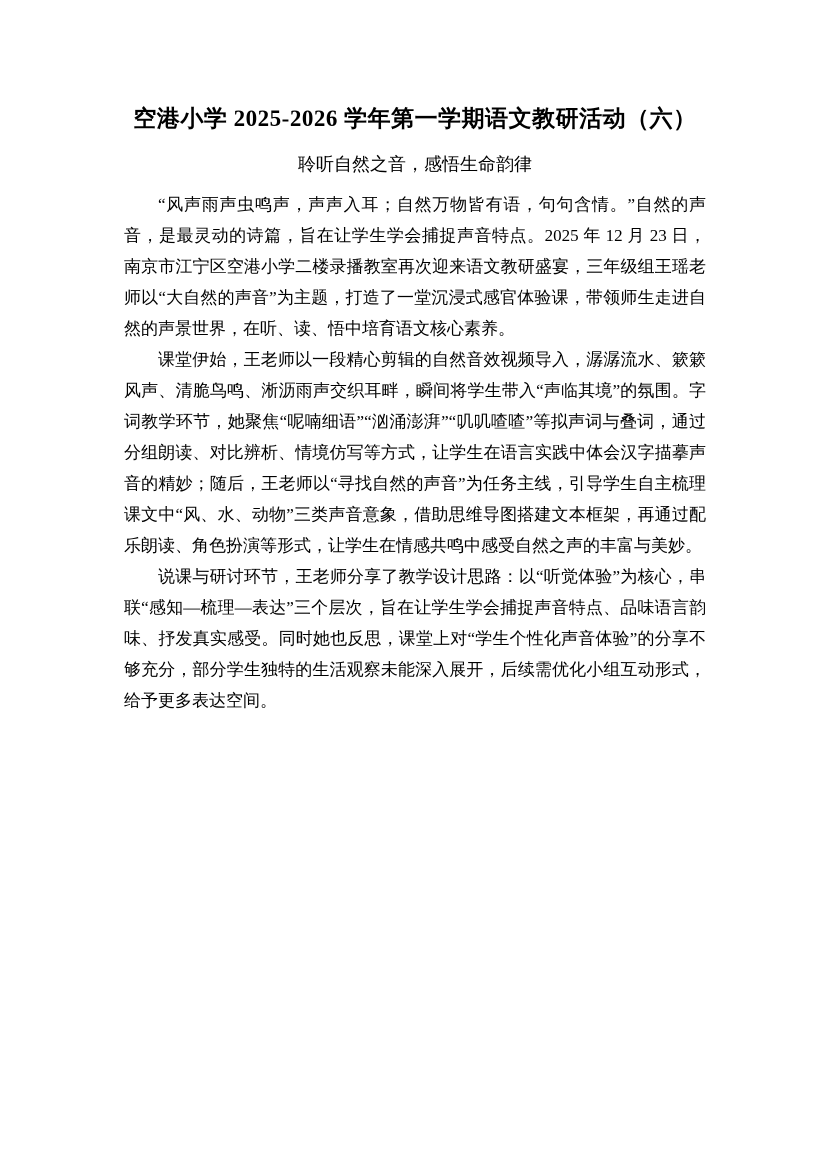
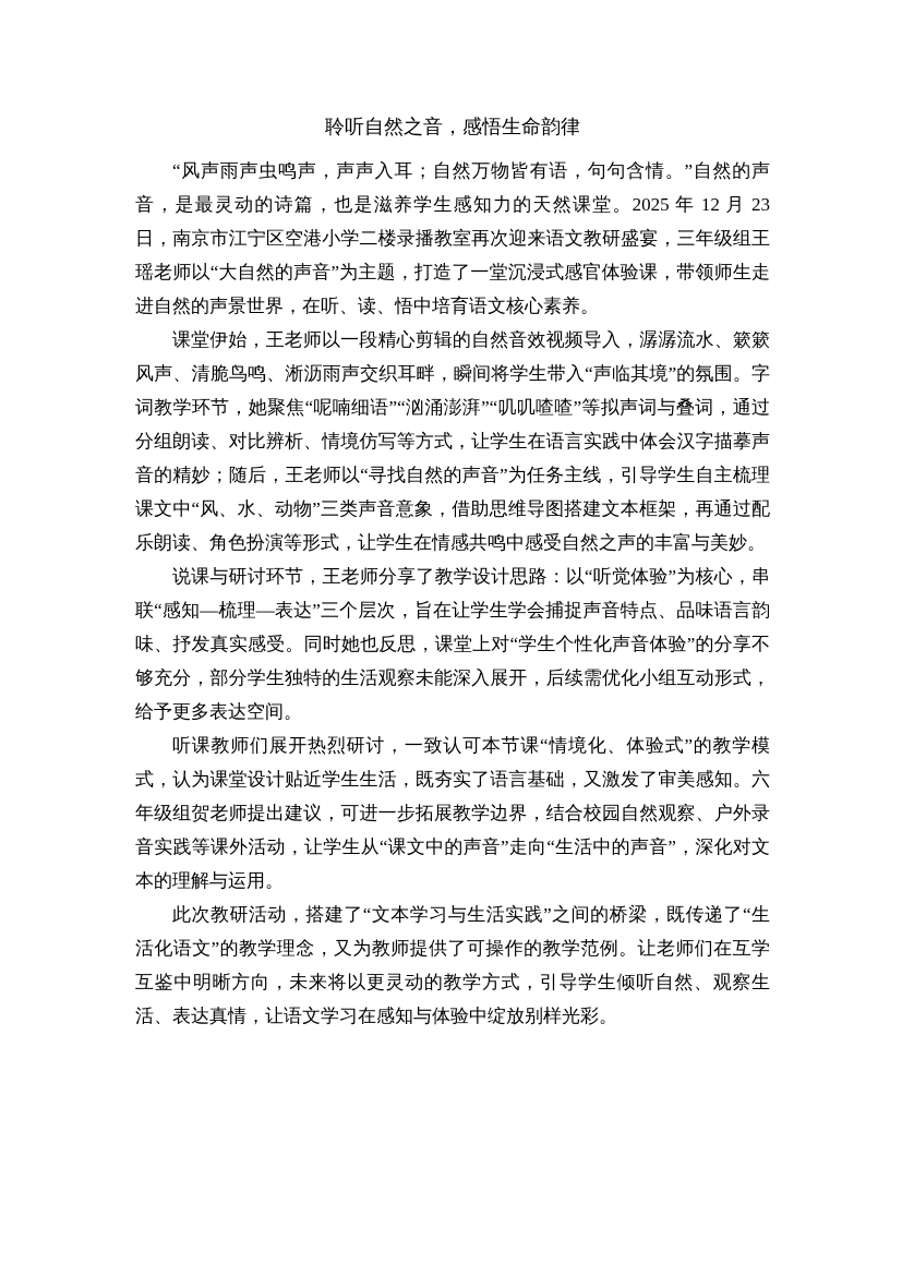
- 空港小学 2025-2026 学年第一学期语文教研活动（六）
  聆听自然之音，感悟生命韵律
- “风声雨声虫鸣声，声声入耳；自然万物皆有语，句句含情。”自然的声音，是最灵动的诗篇，旨在让学生学会捕捉声音特点。2025 年 12 月 23 日，南京市江宁区空港小学二楼录播教室再次迎来语文教研盛宴，三年级组王瑶老师以“大自然的声音”为主题，打造了一堂沉浸式感官体验课，带领师生走进自然的声景世界，在听、读、悟中培育语文核心素养。
+ “风声雨声虫鸣声，声声入耳；自然万物皆有语，句句含情。”自然的声音，是最灵动的诗篇，也是滋养学生感知力的天然课堂。2025 年 12 月 23 日，南京市江宁区空港小学二楼录播教室再次迎来语文教研盛宴，三年级组王瑶老师以“大自然的声音”为主题，打造了一堂沉浸式感官体验课，带领师生走进自然的声景世界，在听、读、悟中培育语文核心素养。
  课堂伊始，王老师以一段精心剪辑的自然音效视频导入，潺潺流水、簌簌风声、清脆鸟鸣、淅沥雨声交织耳畔，瞬间将学生带入“声临其境”的氛围。字词教学环节，她聚焦“呢喃细语”“汹涌澎湃”“叽叽喳喳”等拟声词与叠词，通过分组朗读、对比辨析、情境仿写等方式，让学生在语言实践中体会汉字描摹声音的精妙；随后，王老师以“寻找自然的声音”为任务主线，引导学生自主梳理课文中“风、水、动物”三类声音意象，借助思维导图搭建文本框架，再通过配乐朗读、角色扮演等形式，让学生在情感共鸣中感受自然之声的丰富与美妙。
  说课与研讨环节，王老师分享了教学设计思路：以“听觉体验”为核心，串联“感知—梳理—表达”三个层次，旨在让学生学会捕捉声音特点、品味语言韵味、抒发真实感受。同时她也反思，课堂上对“学生个性化声音体验”的分享不够充分，部分学生独特的生活观察未能深入展开，后续需优化小组互动形式，给予更多表达空间。
+ 听课教师们展开热烈研讨，一致认可本节课“情境化、体验式”的教学模式，认为课堂设计贴近学生生活，既夯实了语言基础，又激发了审美感知。六年级组贺老师提出建议，可进一步拓展教学边界，结合校园自然观察、户外录音实践等课外活动，让学生从“课文中的声音”走向“生活中的声音”，深化对文本的理解与运用。
+ 此次教研活动，搭建了“文本学习与生活实践”之间的桥梁，既传递了“生活化语文”的教学理念，又为教师提供了可操作的教学范例。让老师们在互学互鉴中明晰方向，未来将以更灵动的教学方式，引导学生倾听自然、观察生活、表达真情，让语文学习在感知与体验中绽放别样光彩。
